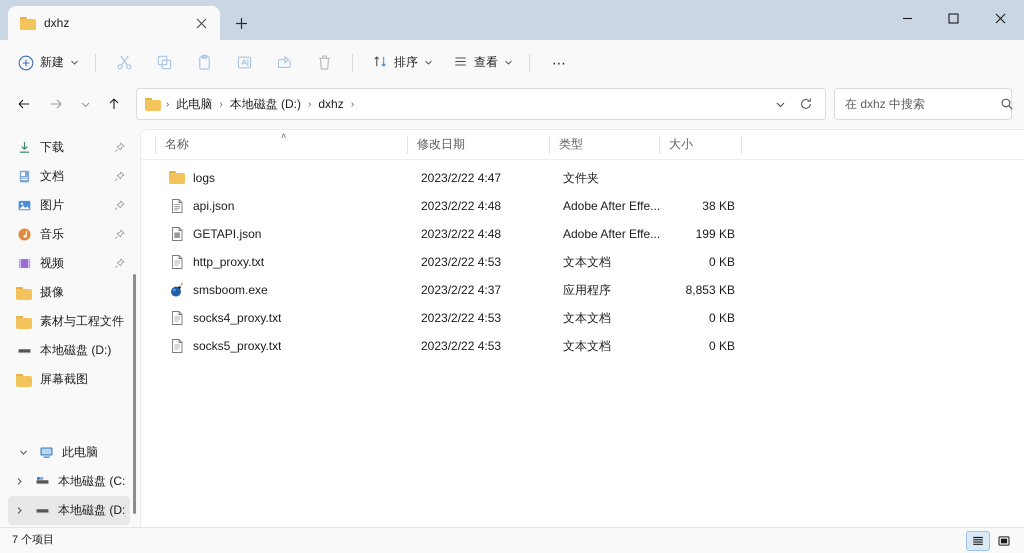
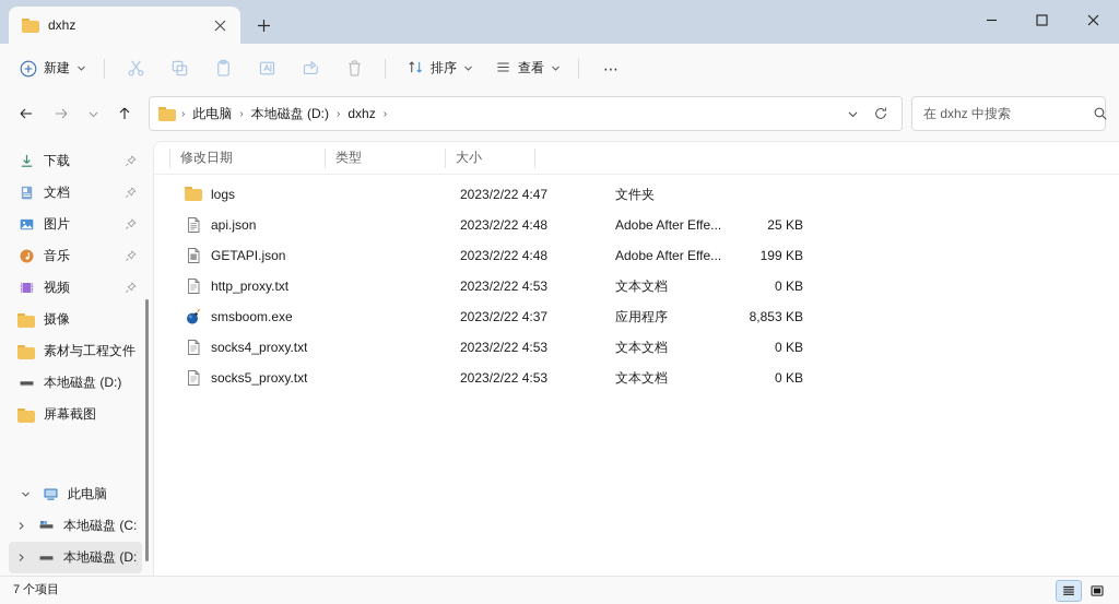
  dxhz
  新建
  排序
  查看
  ⋯
  ›
  此电脑
  ›
  本地磁盘 (D:)
  ›
  dxhz
  ›
  在 dxhz 中搜索
  下载
  文档
  图片
  音乐
  视频
  摄像
  素材与工程文件
  本地磁盘 (D:)
  屏幕截图
  此电脑
  本地磁盘 (C:
  本地磁盘 (D:
- 名称
- ˄
  修改日期
  类型
  大小
  logs
  2023/2/22 4:47
  文件夹
  api.json
  2023/2/22 4:48
  Adobe After Effe...
- 38 KB
+ 25 KB
  GETAPI.json
  2023/2/22 4:48
  Adobe After Effe...
  199 KB
  http_proxy.txt
  2023/2/22 4:53
  文本文档
  0 KB
  smsboom.exe
  2023/2/22 4:37
  应用程序
  8,853 KB
  socks4_proxy.txt
  2023/2/22 4:53
  文本文档
  0 KB
  socks5_proxy.txt
  2023/2/22 4:53
  文本文档
  0 KB
  7 个项目
